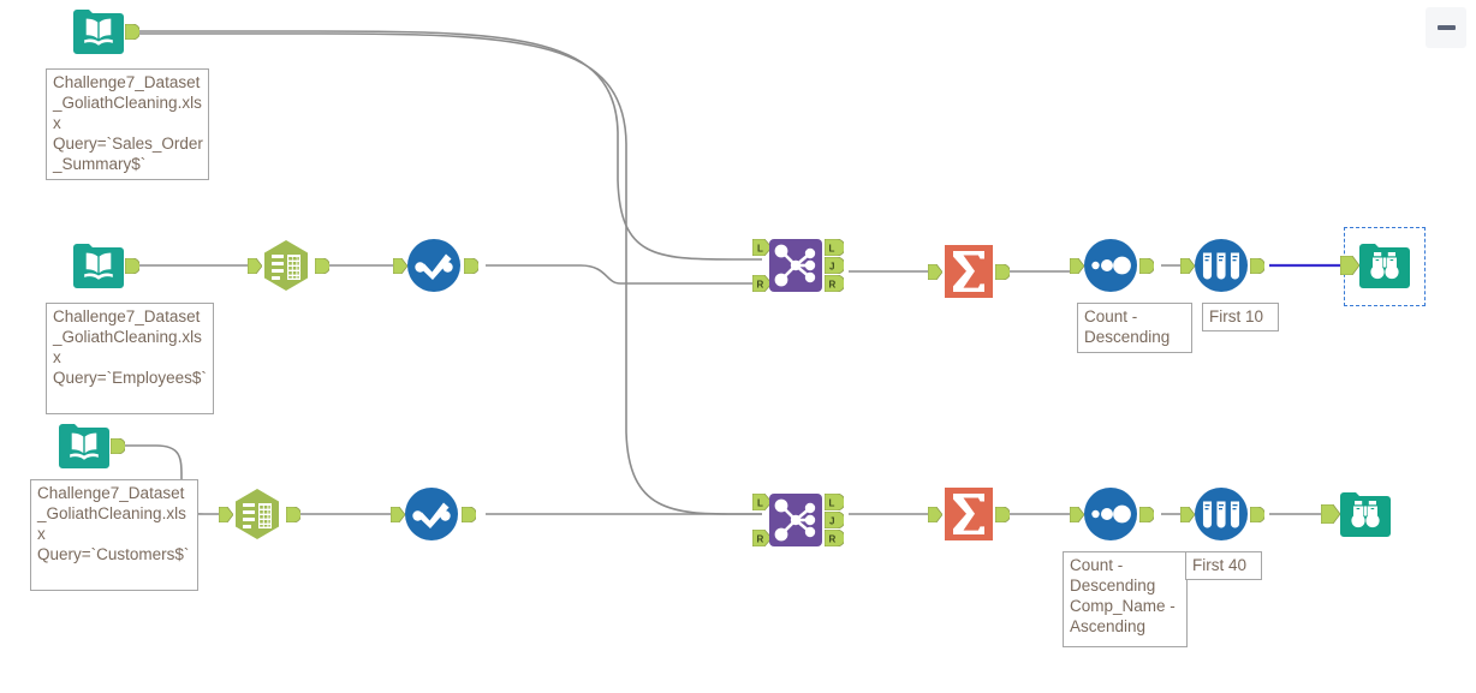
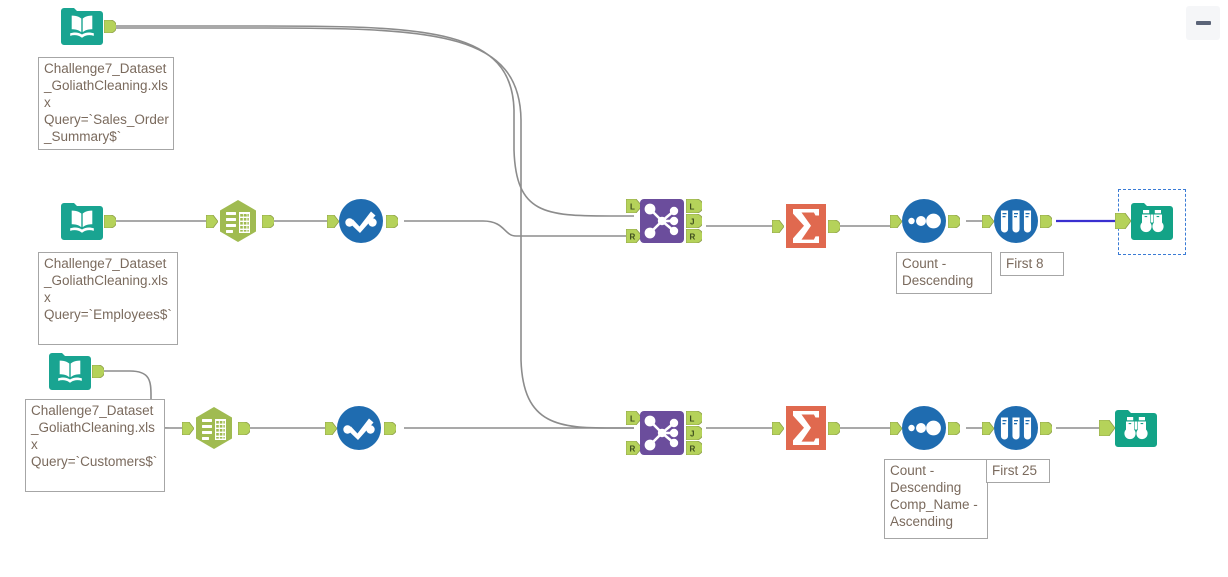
  Challenge7_Dataset_GoliathCleaning.xlsx
  Query=`Sales_Order_Summary$`
  Challenge7_Dataset_GoliathCleaning.xlsx
  Query=`Employees$`
  Challenge7_Dataset_GoliathCleaning.xlsx
  Query=`Customers$`
  L
  R
  L
  J
  R
  Count -
  Descending
- First 10
+ First 8
  L
  R
  L
  J
  R
  Count -
  Descending
  Comp_Name -
  Ascending
- First 40
+ First 25
